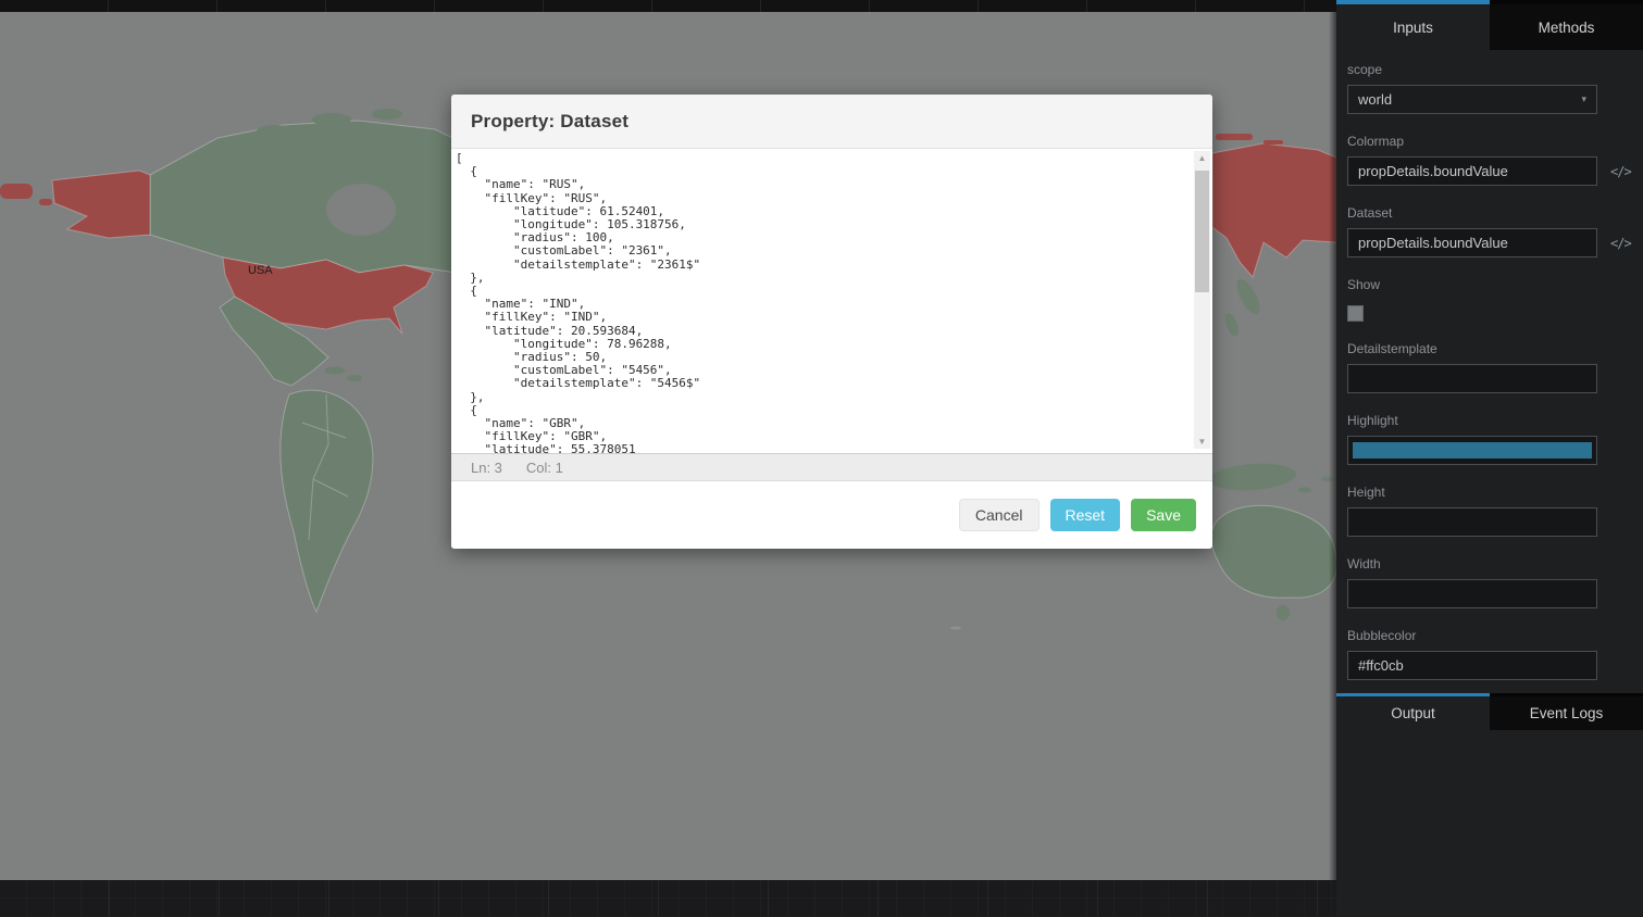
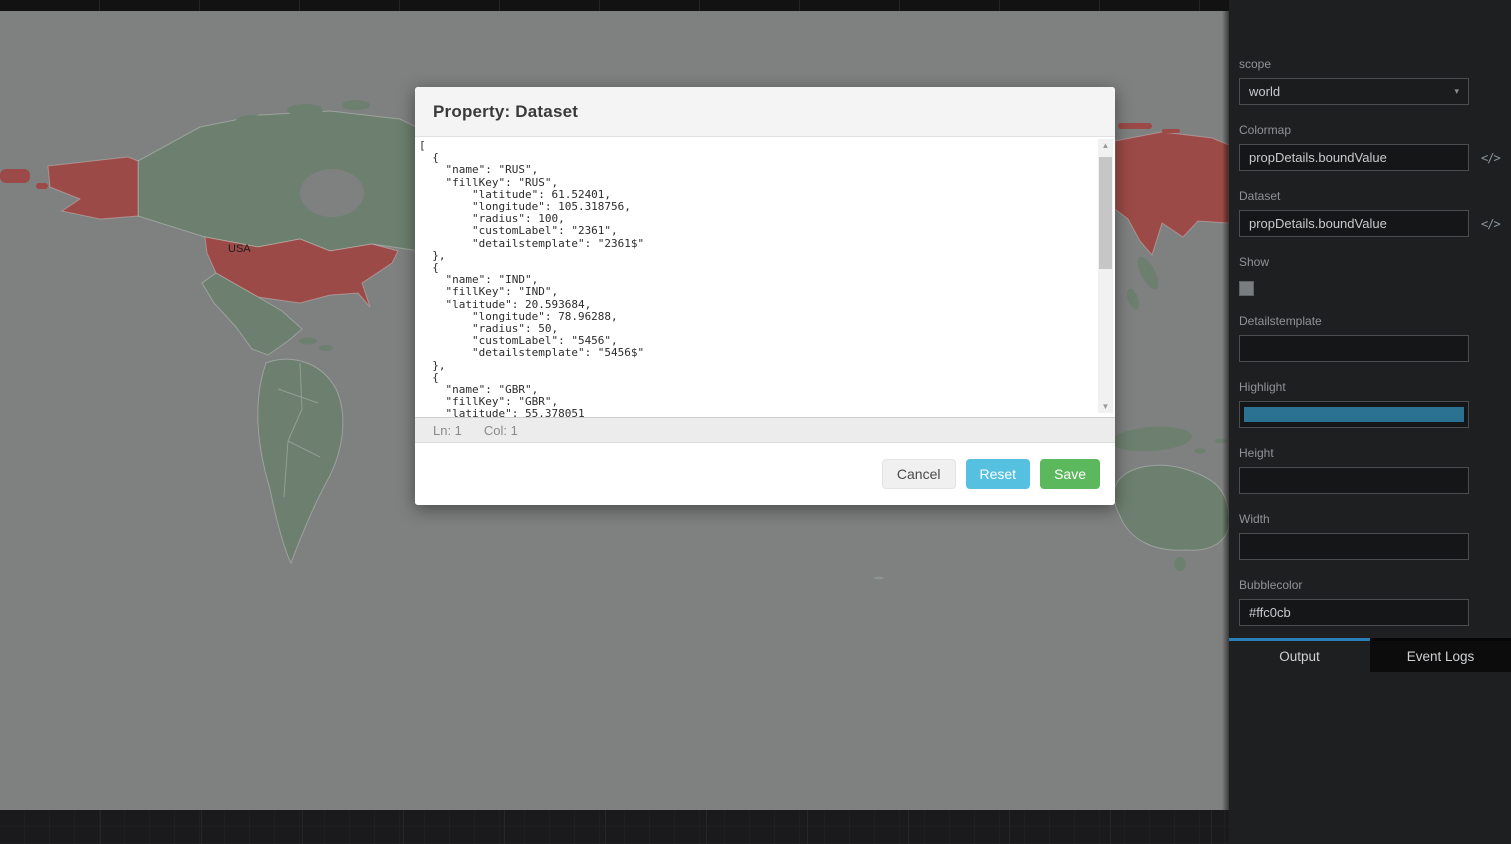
  USA
  Property: Dataset
  [
  {
  "name": "RUS",
  "fillKey": "RUS",
  "latitude": 61.52401,
  "longitude": 105.318756,
  "radius": 100,
  "customLabel": "2361",
  "detailstemplate": "2361$"
  },
  {
  "name": "IND",
  "fillKey": "IND",
  "latitude": 20.593684,
  "longitude": 78.96288,
  "radius": 50,
  "customLabel": "5456",
  "detailstemplate": "5456$"
  },
  {
  "name": "GBR",
  "fillKey": "GBR",
  "latitude": 55.378051
  ▲
  ▼
- Ln: 3
+ Ln: 1
  Col: 1
  Cancel
  Reset
  Save
- Inputs
- Methods
  scope
  world
  ▾
  Colormap
  propDetails.boundValue
  </>
  Dataset
  propDetails.boundValue
  </>
  Show
  Detailstemplate
  Highlight
  Height
  Width
  Bubblecolor
  #ffc0cb
  Output
  Event Logs
